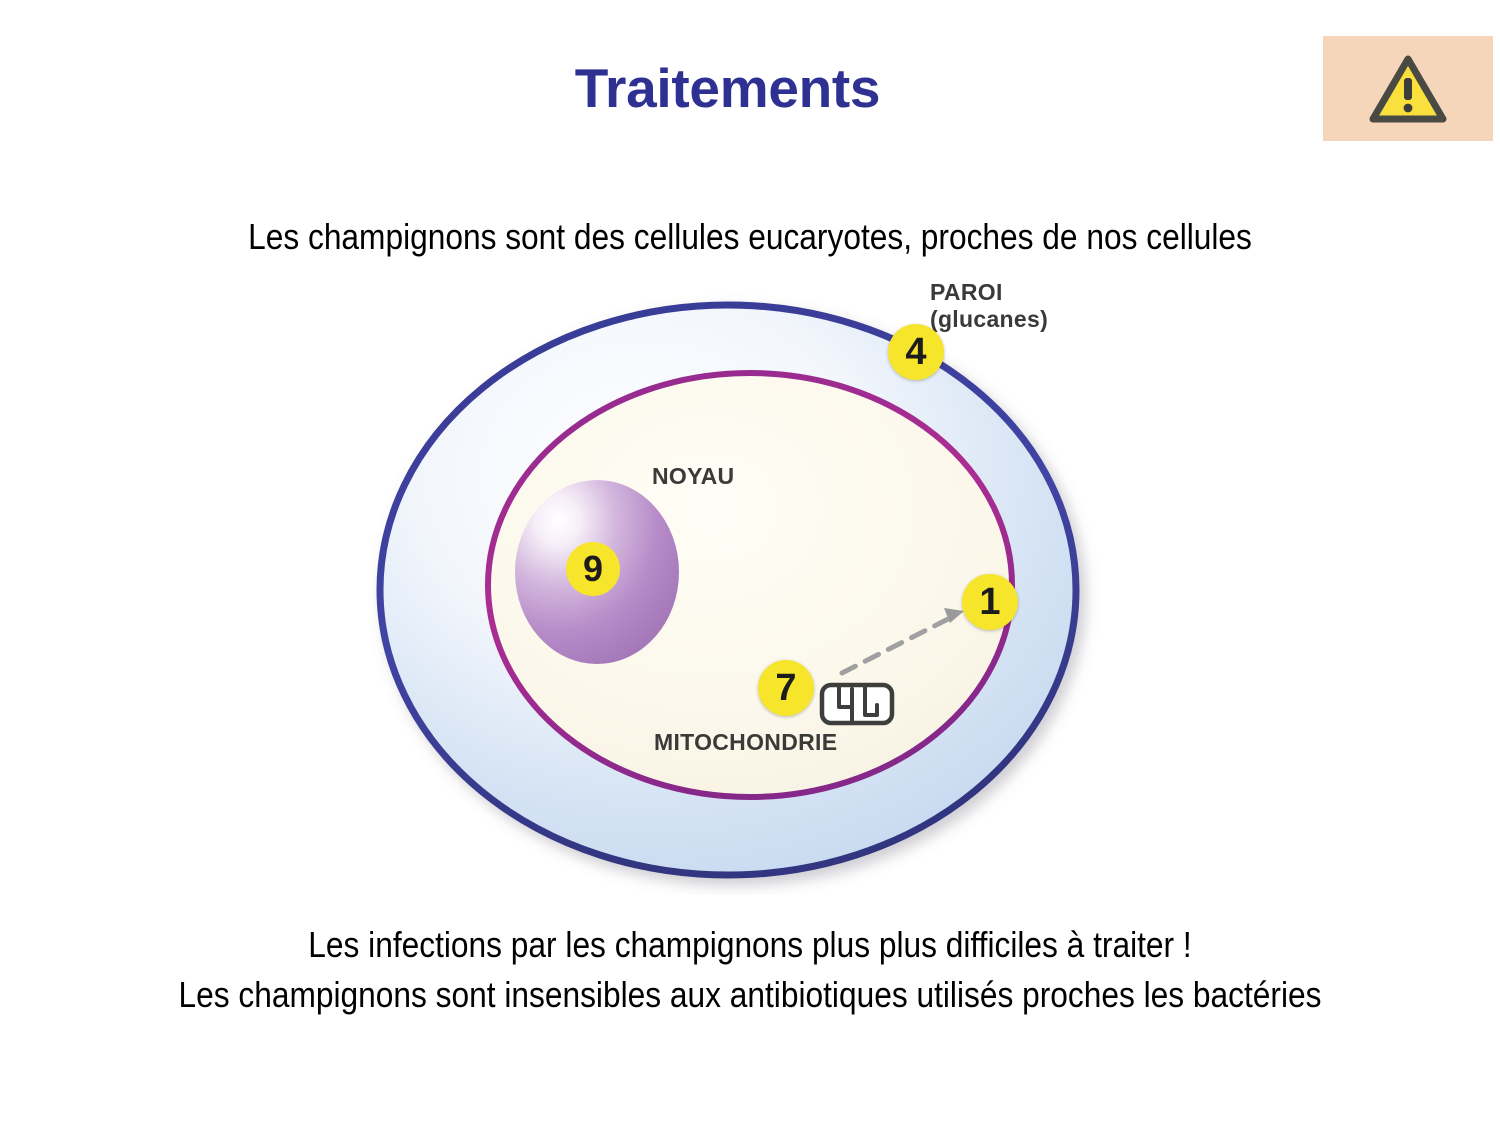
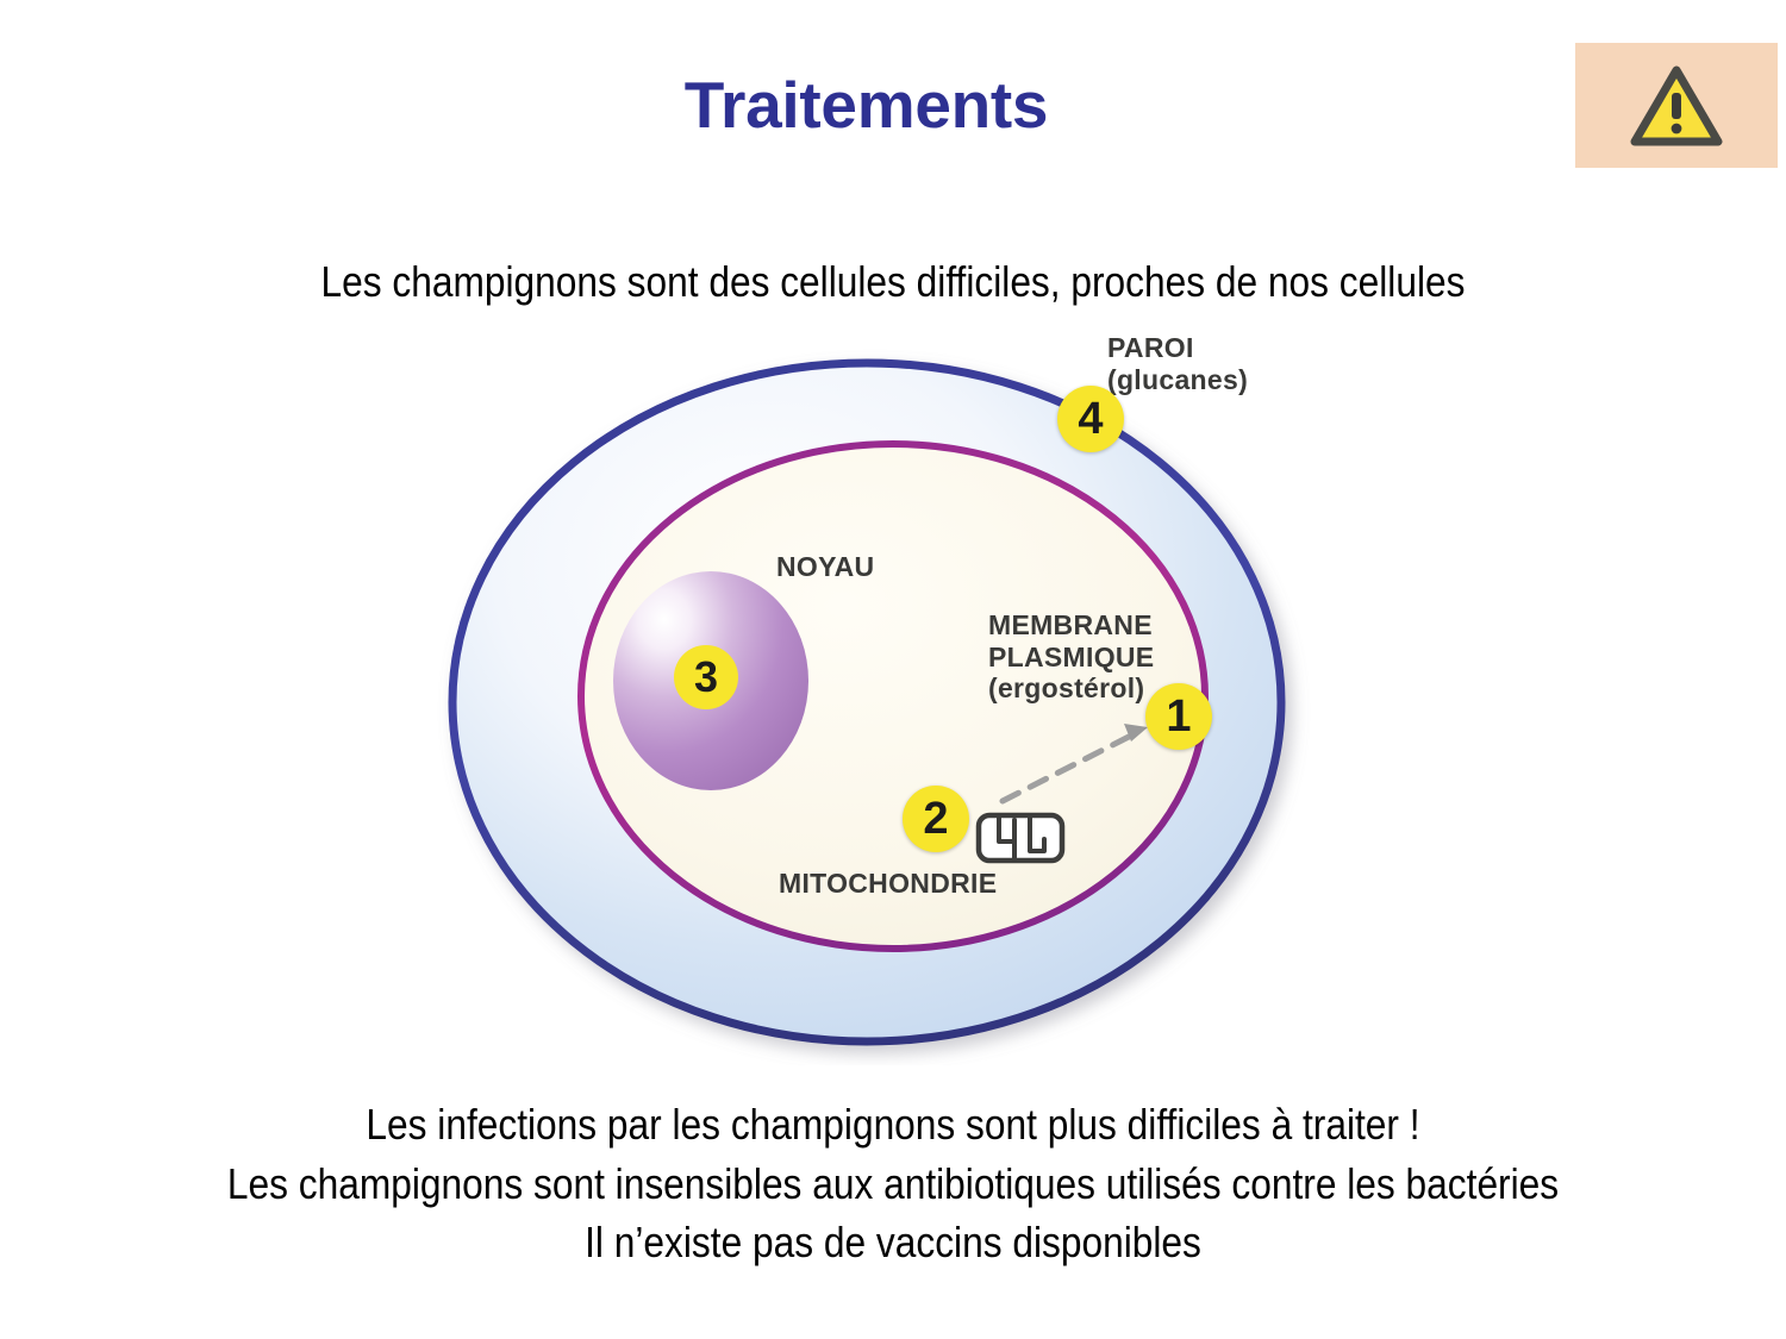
  Traitements
- Les champignons sont des cellules eucaryotes, proches de nos cellules
+ Les champignons sont des cellules difficiles, proches de nos cellules
  PAROI
  (glucanes)
  NOYAU
+ MEMBRANE
+ PLASMIQUE
+ (ergostérol)
  MITOCHONDRIE
  1
- 7
+ 2
- 9
+ 3
  4
- Les infections par les champignons plus plus difficiles à traiter !
+ Les infections par les champignons sont plus difficiles à traiter !
- Les champignons sont insensibles aux antibiotiques utilisés proches les bactéries
+ Les champignons sont insensibles aux antibiotiques utilisés contre les bactéries
+ Il n’existe pas de vaccins disponibles
